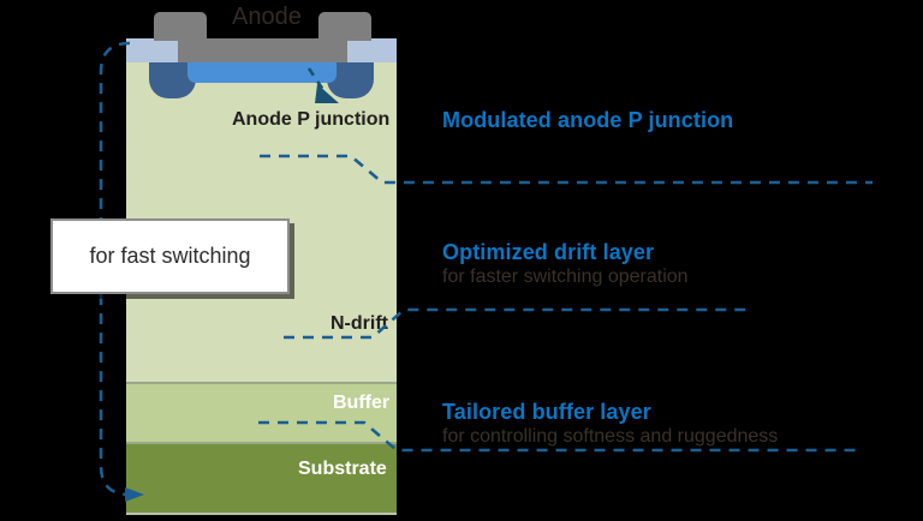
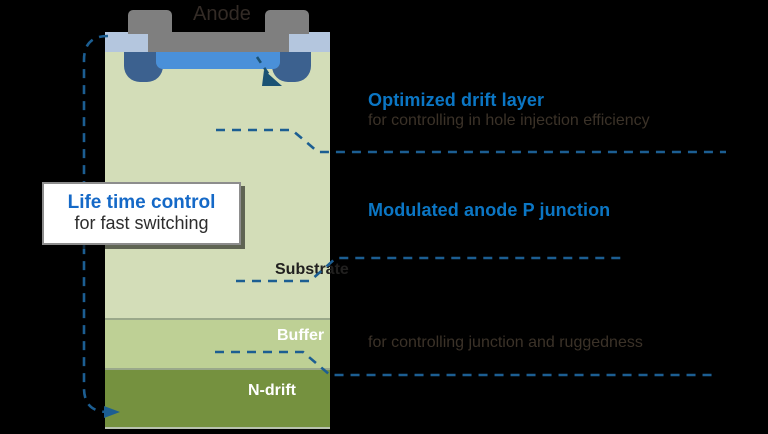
  Anode
- Anode P junction
- N-drift
+ Substrate
  Buffer
- Substrate
+ N-drift
+ Life time control
  for fast switching
- Modulated anode P junction
+ Optimized drift layer
+ for controlling in hole injection efficiency
- Optimized drift layer
+ Modulated anode P junction
- for faster switching operation
- Tailored buffer layer
- for controlling softness and ruggedness
+ for controlling junction and ruggedness
